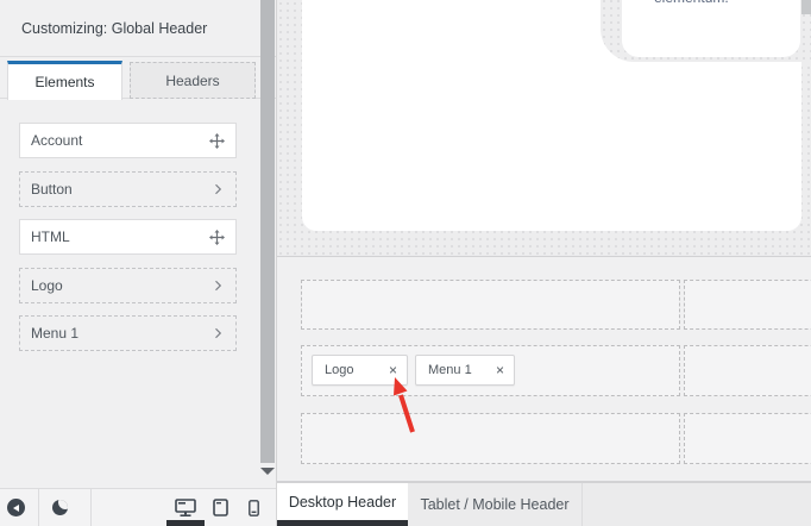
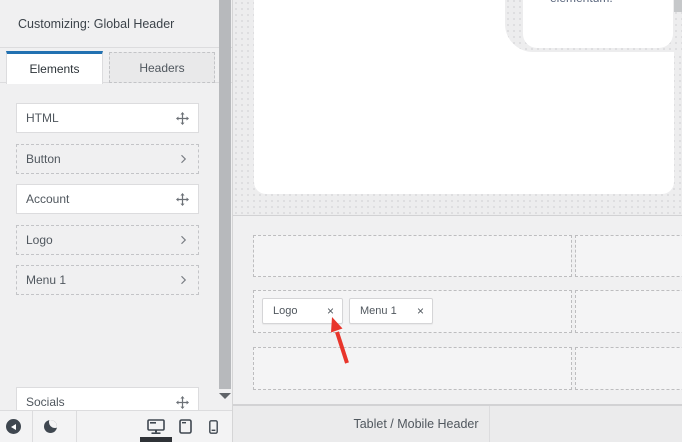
  Customizing: Global Header
  Elements
  Headers
- Account
+ HTML
  Button
- HTML
+ Account
  Logo
  Menu 1
+ Socials
  Logo
  ×
  Menu 1
  ×
- Desktop Header
  Tablet / Mobile Header
